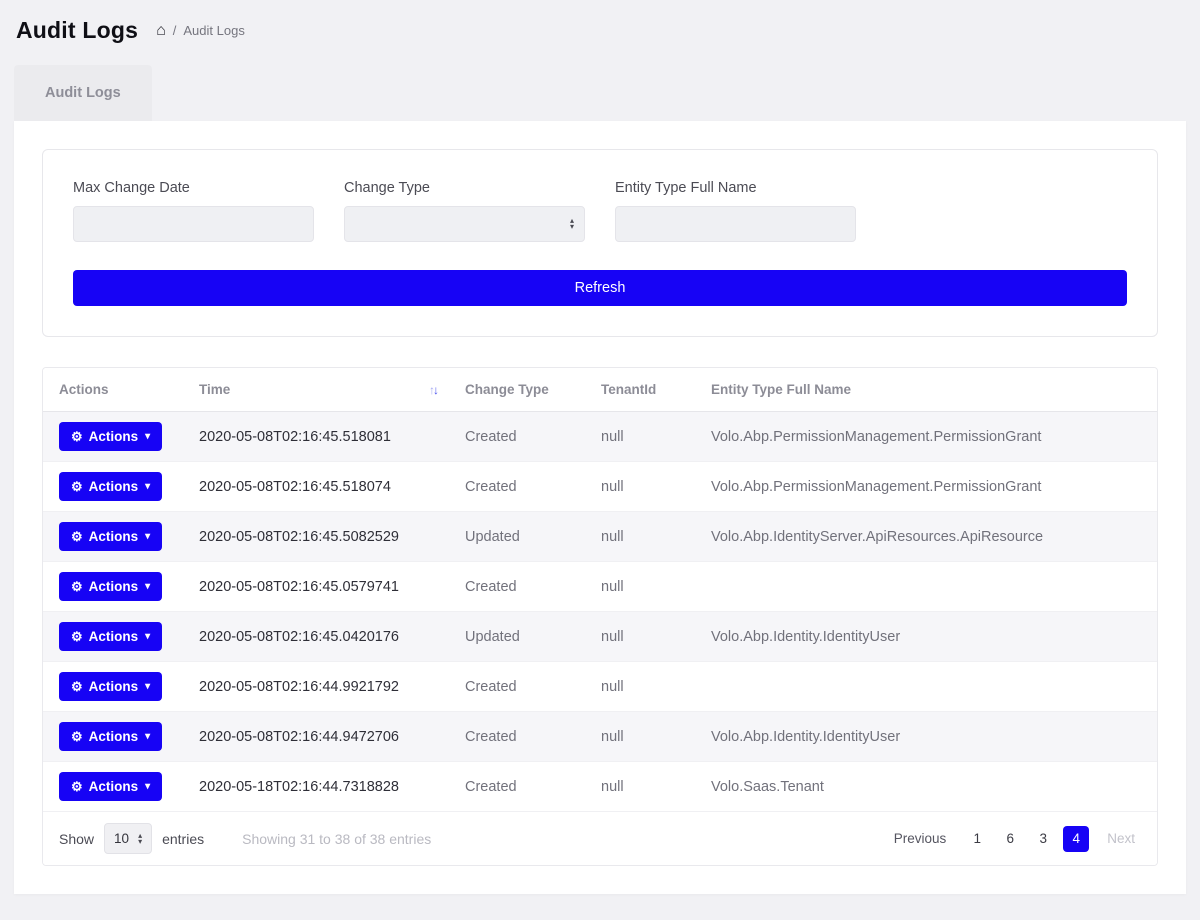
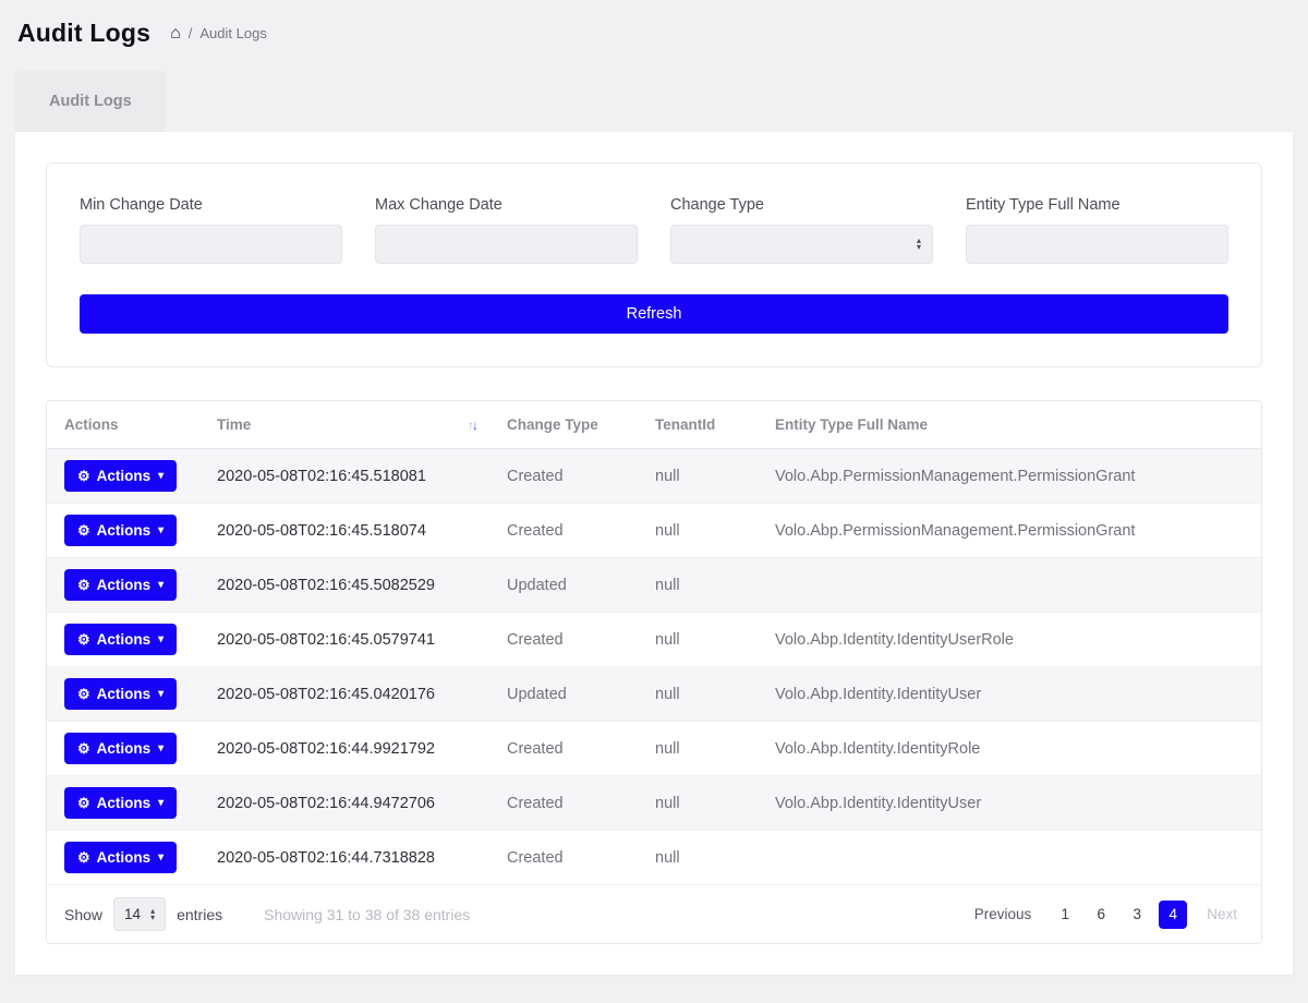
  Audit Logs
  ⌂
  /
  Audit Logs
  Audit Logs
+ Min Change Date
  Max Change Date
  Change Type
  ▴
  ▾
  Entity Type Full Name
  Refresh
  Actions
  Time
  ↑↓
  Change Type
  TenantId
  Entity Type Full Name
  ⚙
  Actions
  ▾
  2020-05-08T02:16:45.518081
  Created
  null
  Volo.Abp.PermissionManagement.PermissionGrant
  ⚙
  Actions
  ▾
  2020-05-08T02:16:45.518074
  Created
  null
  Volo.Abp.PermissionManagement.PermissionGrant
  ⚙
  Actions
  ▾
  2020-05-08T02:16:45.5082529
  Updated
  null
- Volo.Abp.IdentityServer.ApiResources.ApiResource
  ⚙
  Actions
  ▾
  2020-05-08T02:16:45.0579741
  Created
  null
+ Volo.Abp.Identity.IdentityUserRole
  ⚙
  Actions
  ▾
  2020-05-08T02:16:45.0420176
  Updated
  null
  Volo.Abp.Identity.IdentityUser
  ⚙
  Actions
  ▾
  2020-05-08T02:16:44.9921792
  Created
  null
+ Volo.Abp.Identity.IdentityRole
  ⚙
  Actions
  ▾
  2020-05-08T02:16:44.9472706
  Created
  null
  Volo.Abp.Identity.IdentityUser
  ⚙
  Actions
  ▾
- 2020-05-18T02:16:44.7318828
+ 2020-05-08T02:16:44.7318828
  Created
  null
- Volo.Saas.Tenant
  Show
- 10
+ 14
  ▴
  ▾
  entries
  Showing 31 to 38 of 38 entries
  Previous
  1
  6
  3
  4
  Next
